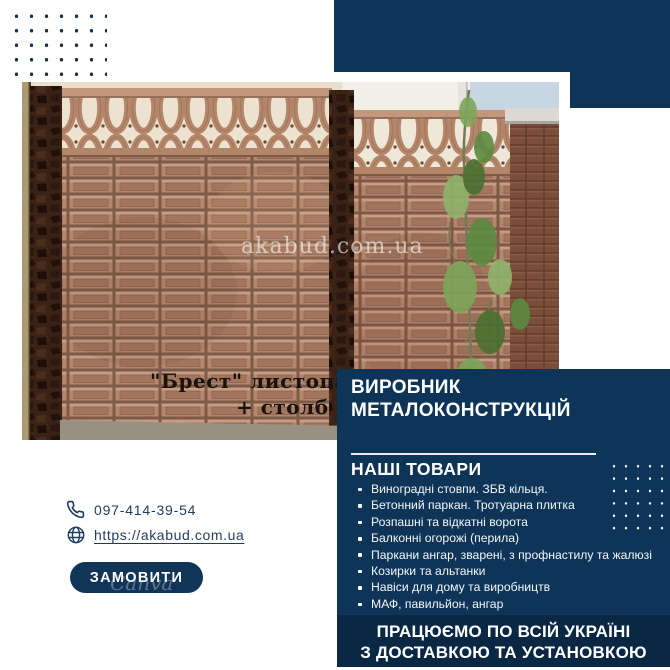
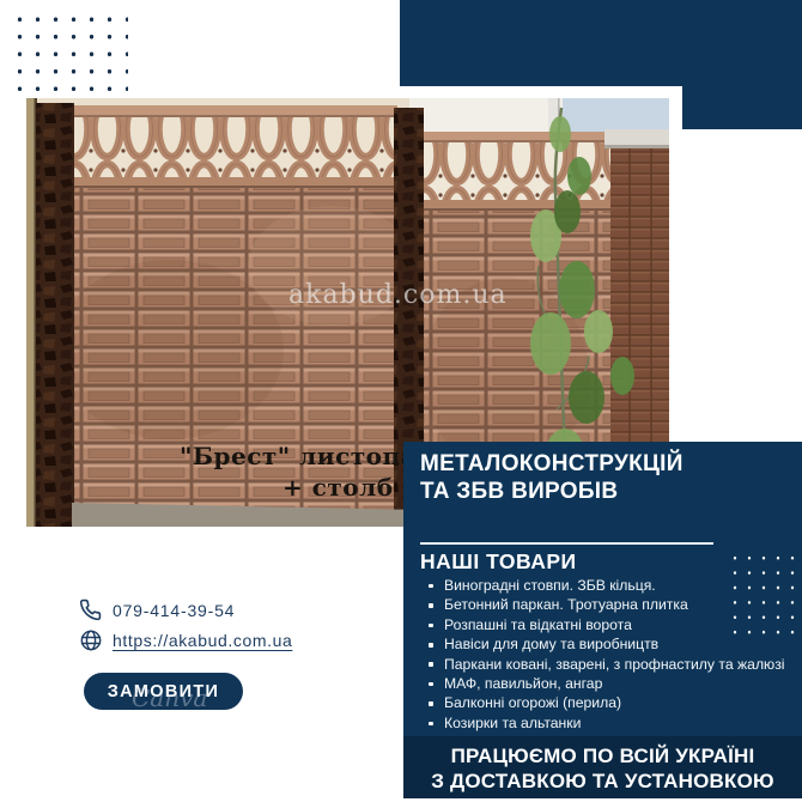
  akabud.com.ua
  "Брест" листоп
  + столб
- ВИРОБНИК
  МЕТАЛОКОНСТРУКЦІЙ
+ ТА ЗБВ ВИРОБІВ
  НАШІ ТОВАРИ
  Виноградні стовпи. ЗБВ кільця.
  Бетонний паркан. Тротуарна плитка
  Розпашні та відкатні ворота
- Балконні огорожі (перила)
+ Навіси для дому та виробництв
- Паркани ангар, зварені, з профнастилу та жалюзі
+ Паркани ковані, зварені, з профнастилу та жалюзі
- Козирки та альтанки
+ МАФ, павильйон, ангар
- Навіси для дому та виробництв
+ Балконні огорожі (перила)
- МАФ, павильйон, ангар
+ Козирки та альтанки
  ПРАЦЮЄМО ПО ВСІЙ УКРАЇНІ
  З ДОСТАВКОЮ ТА УСТАНОВКОЮ
- 097-414-39-54
+ 079-414-39-54
  https://akabud.com.ua
  ЗАМОВИТИ
  Canva
